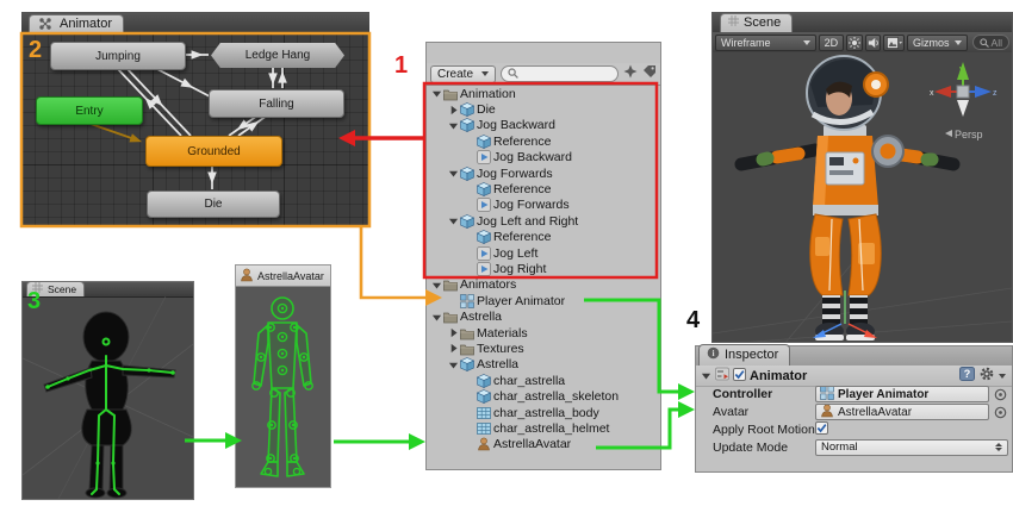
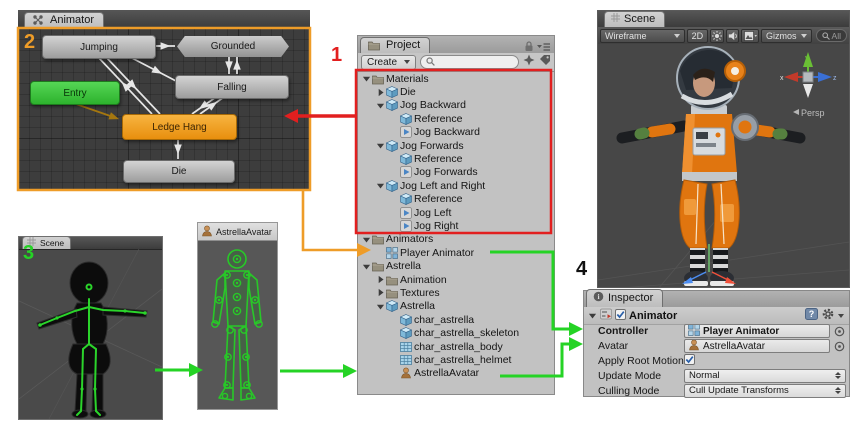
  Animator
  Jumping
- Ledge Hang
+ Grounded
  Falling
  Entry
- Grounded
+ Ledge Hang
  Die
+ Project
  Create
- Animation
+ Materials
  Die
  Jog Backward
  Reference
  Jog Backward
  Jog Forwards
  Reference
  Jog Forwards
  Jog Left and Right
  Reference
  Jog Left
  Jog Right
  Animators
  Player Animator
  Astrella
- Materials
+ Animation
  Textures
  Astrella
  char_astrella
  char_astrella_skeleton
  char_astrella_body
  char_astrella_helmet
  AstrellaAvatar
  Scene
  AstrellaAvatar
  Scene
  Wireframe
  2D
  Gizmos
  All
  Persp
  i
  Inspector
  Animator
  ?
  Controller
  Player Animator
  Avatar
  AstrellaAvatar
  Apply Root Motion
  Update Mode
  Normal
+ Culling Mode
+ Cull Update Transforms
  1
  2
  3
  4
